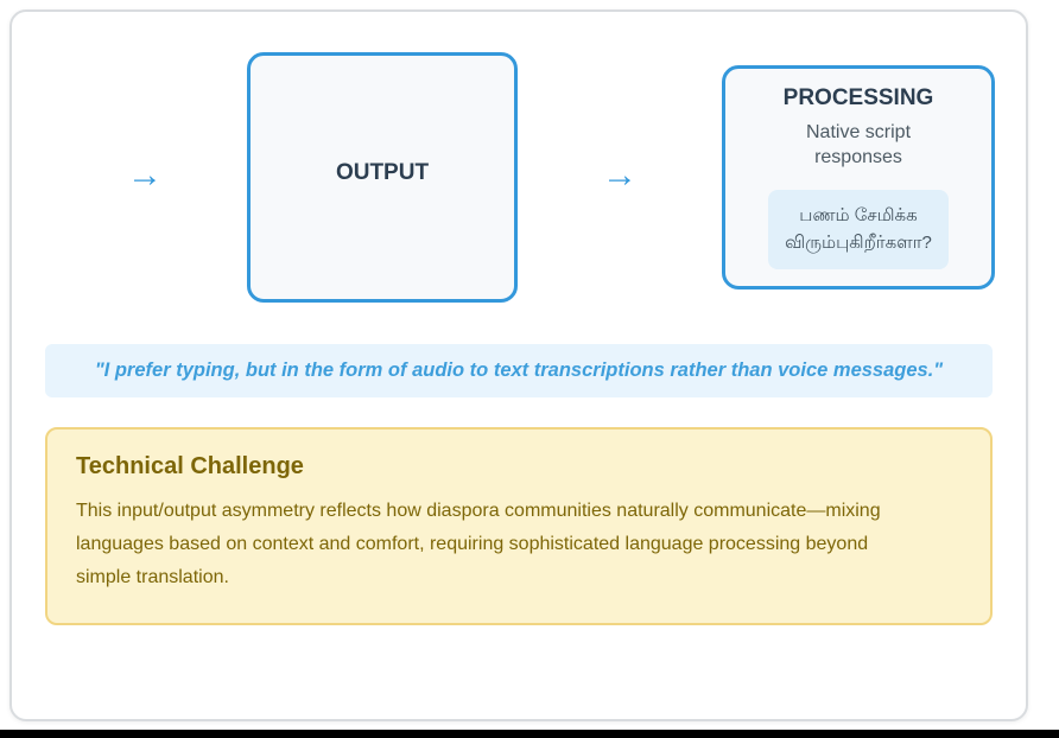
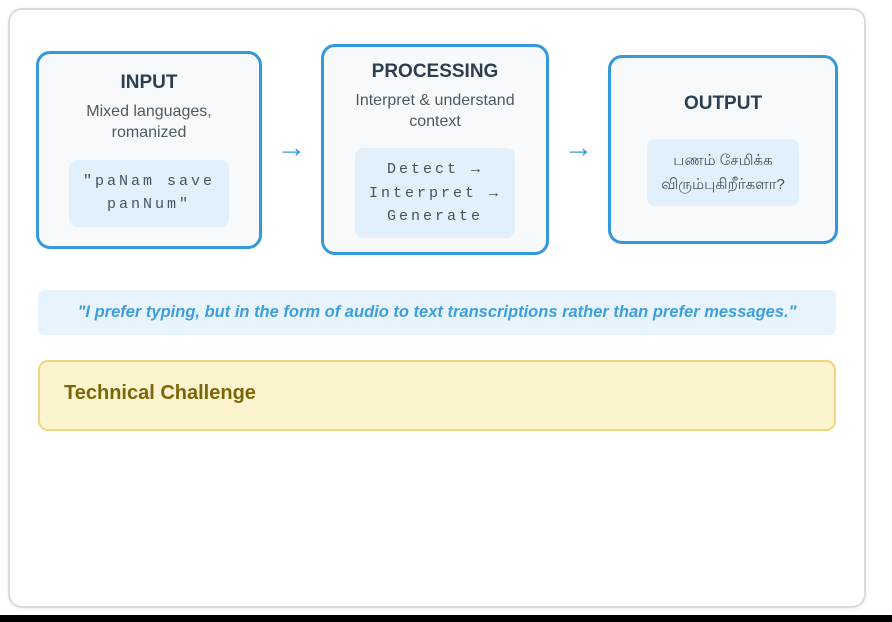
+ INPUT
+ Mixed languages,
+ romanized
+ "paNam save
+ panNum"
  →
- OUTPUT
+ PROCESSING
+ Interpret & understand
+ context
+ Detect →
+ Interpret →
+ Generate
  →
- PROCESSING
+ OUTPUT
- Native script
- responses
  பணம் சேமிக்க
  விரும்புகிறீர்களா?
- "I prefer typing, but in the form of audio to text transcriptions rather than voice messages."
+ "I prefer typing, but in the form of audio to text transcriptions rather than prefer messages."
  Technical Challenge
- This input/output asymmetry reflects how diaspora communities naturally communicate—mixing languages based on context and comfort, requiring sophisticated language processing beyond simple translation.
